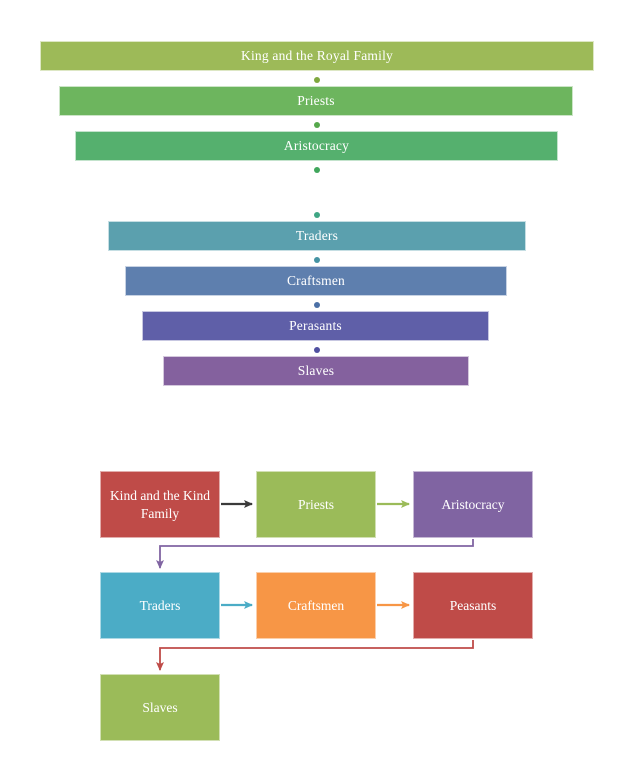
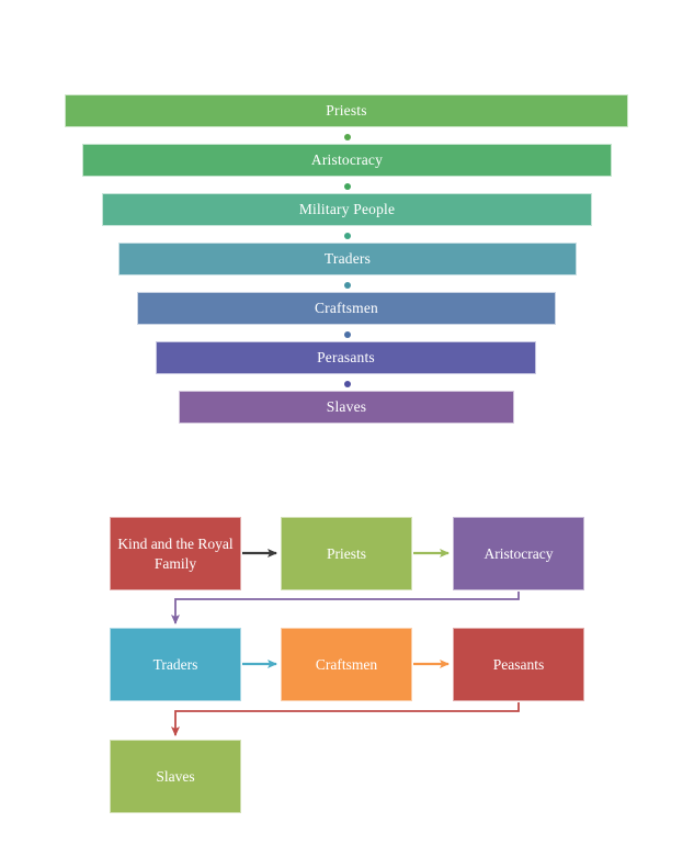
- King and the Royal Family
  Priests
  Aristocracy
+ Military People
  Traders
  Craftsmen
  Perasants
  Slaves
- Kind and the Kind Family
+ Kind and the Royal Family
  Priests
  Aristocracy
  Traders
  Craftsmen
  Peasants
  Slaves
